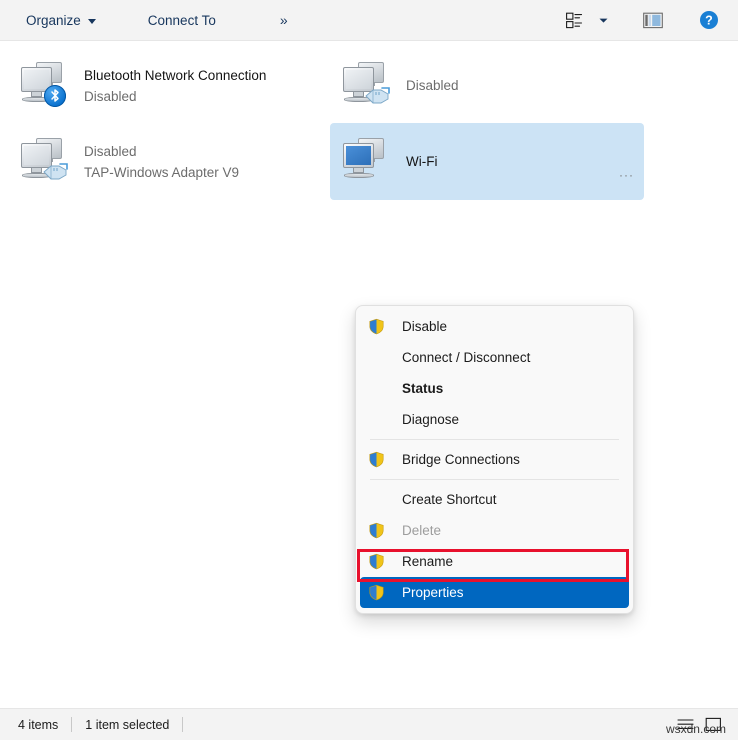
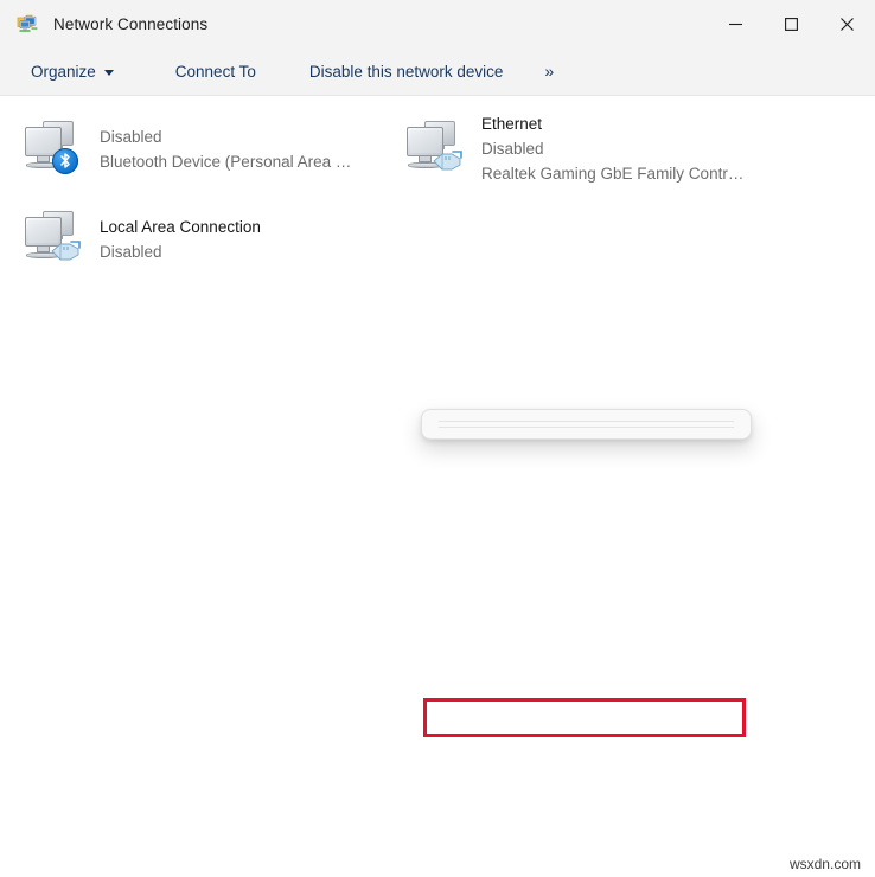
+ Network Connections
  Organize
  Connect To
+ Disable this network device
  »
- ?
- Bluetooth Network Connection
  Disabled
+ Bluetooth Device (Personal Area …
+ Ethernet
  Disabled
+ Realtek Gaming GbE Family Contr…
+ Local Area Connection
  Disabled
- TAP-Windows Adapter V9
- Wi-Fi
- ···
- Disable
- Connect / Disconnect
- Status
- Diagnose
- Bridge Connections
- Create Shortcut
- Delete
- Rename
- Properties
- 4 items
- 1 item selected
  wsxdn.com
